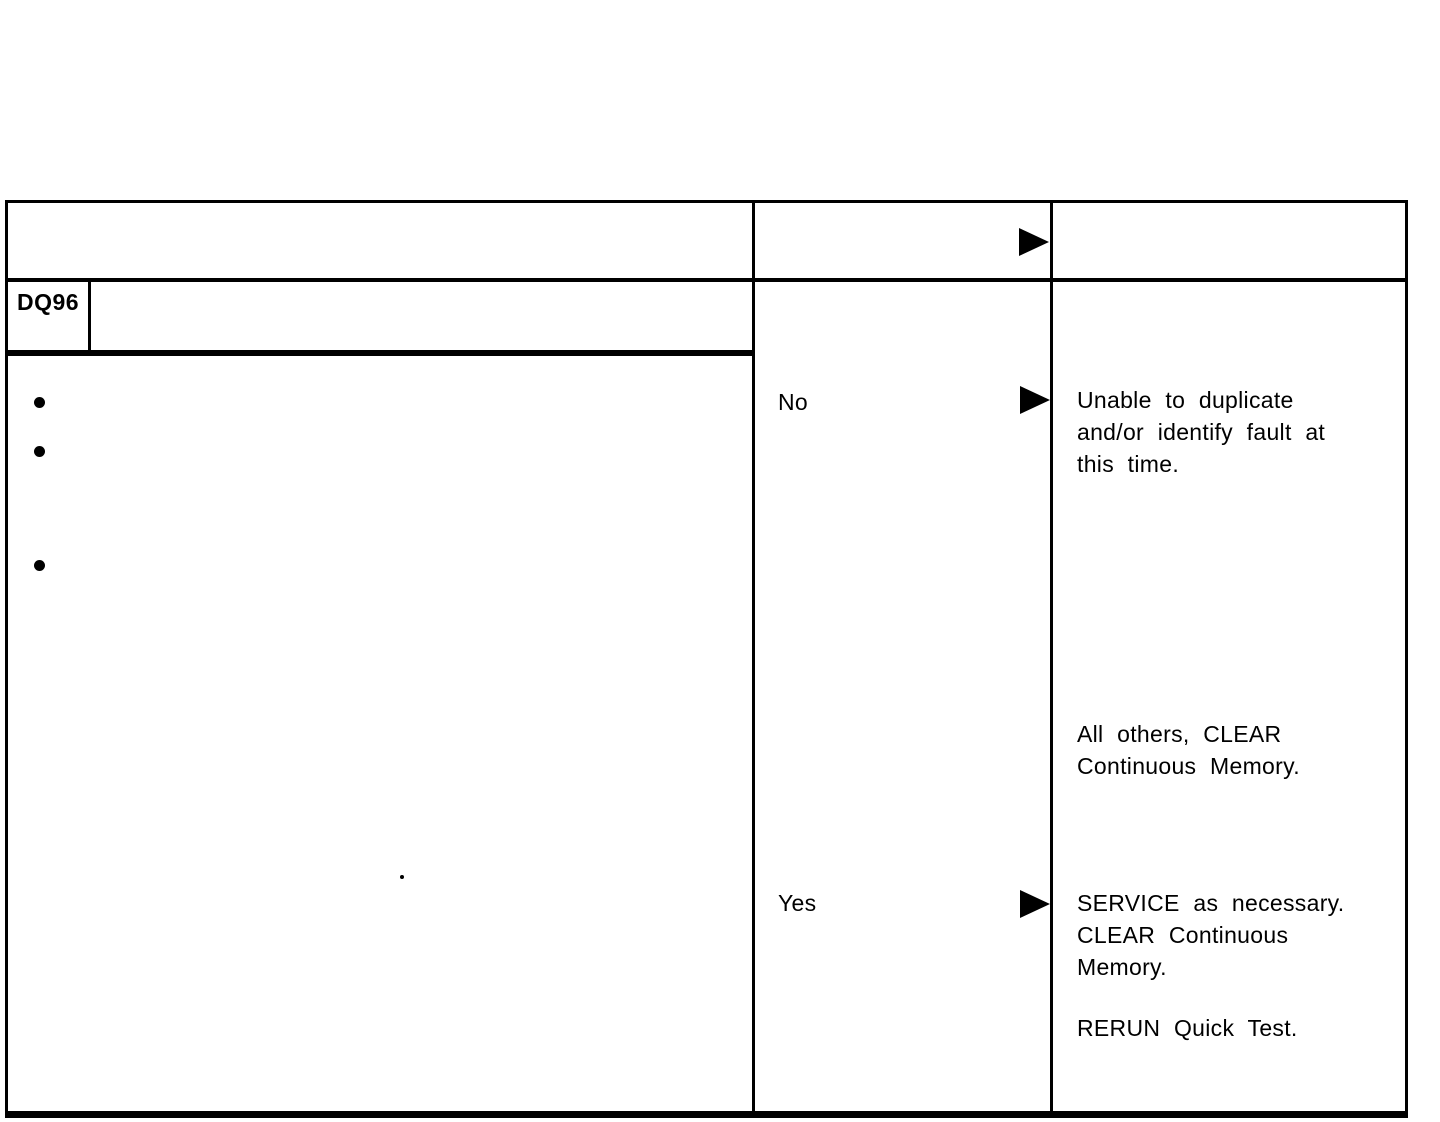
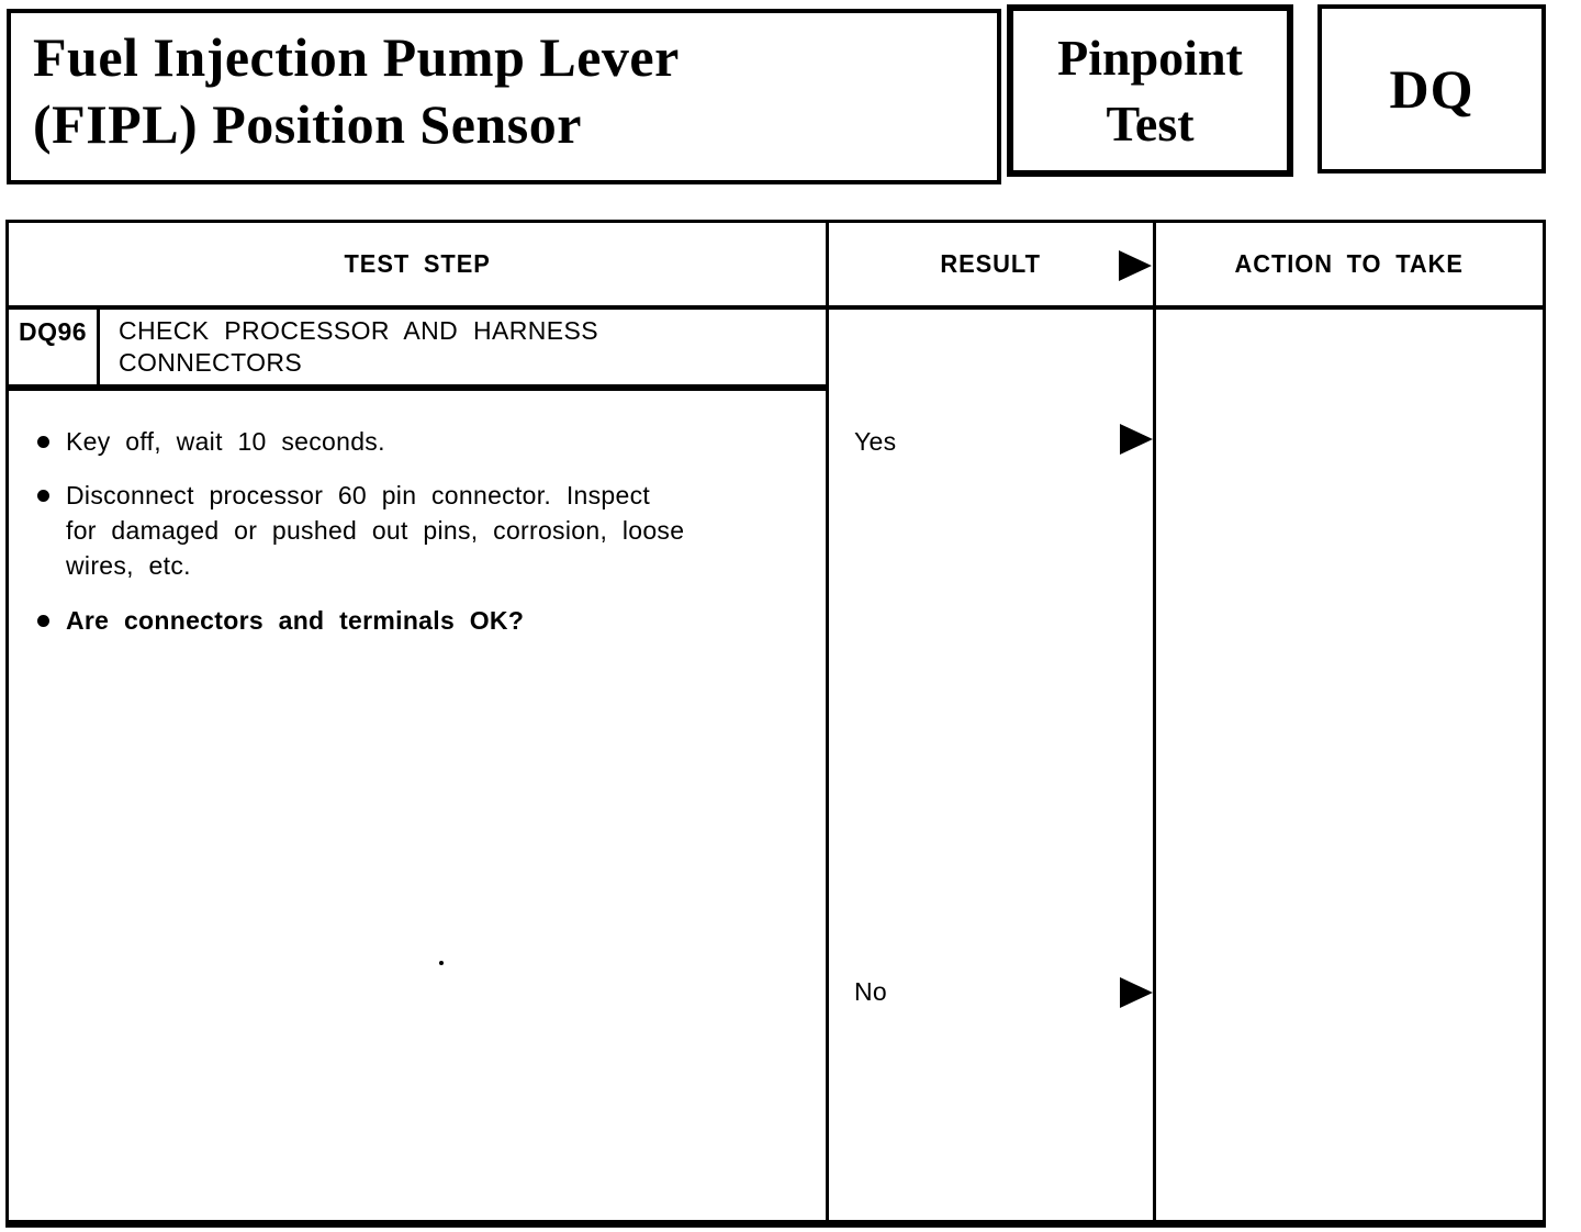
+ Fuel Injection Pump Lever
+ (FIPL) Position Sensor
+ Pinpoint
+ Test
+ DQ
+ TEST STEP
+ RESULT
+ ACTION TO TAKE
  DQ96
+ CHECK PROCESSOR AND HARNESS
+ CONNECTORS
+ Key off, wait 10 seconds.
+ Disconnect processor 60 pin connector. Inspect
+ for damaged or pushed out pins, corrosion, loose
+ wires, etc.
+ Are connectors and terminals OK?
- No
+ Yes
- Unable to duplicate
- and/or identify fault at
- this time.
- All others, CLEAR
- Continuous Memory.
- Yes
+ No
- SERVICE as necessary.
- CLEAR Continuous
- Memory.
- RERUN Quick Test.
